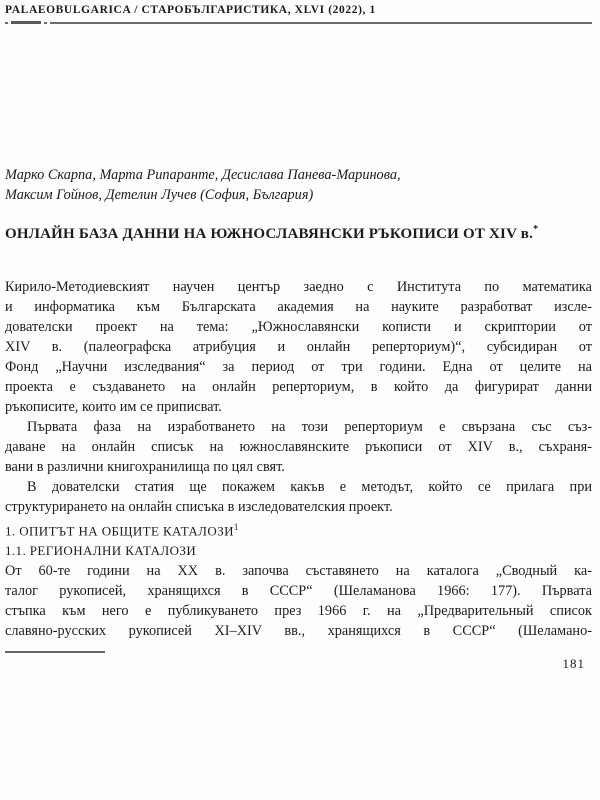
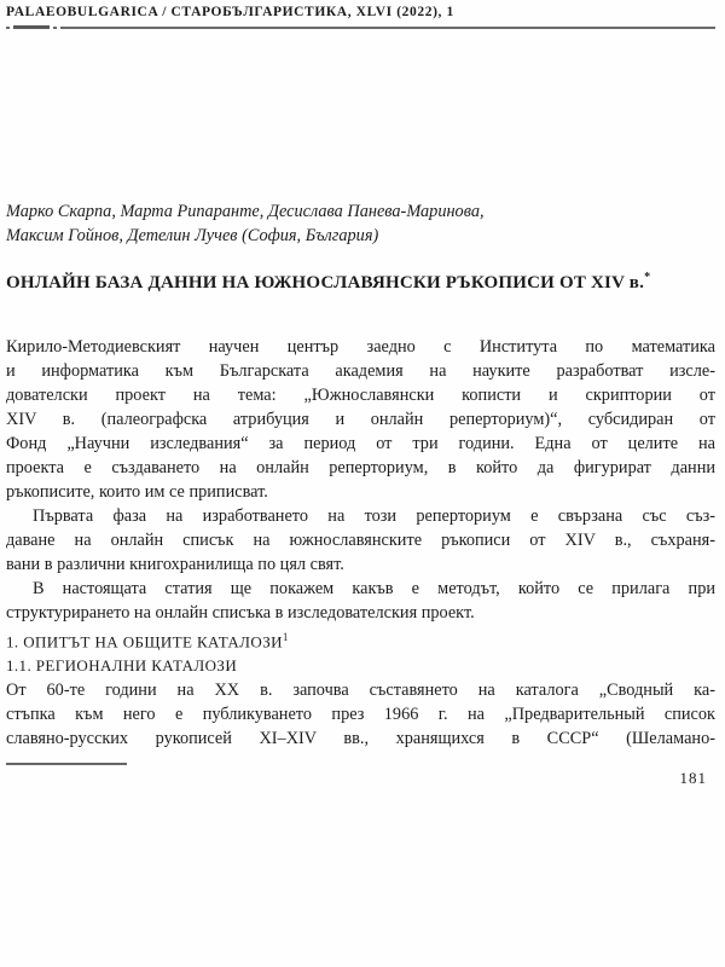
  PALAEOBULGARICA / СТАРОБЪЛГАРИСТИКА, XLVI (2022), 1
  Марко Скарпа, Марта Рипаранте, Десислава Панева-Маринова,
  Максим Гойнов, Детелин Лучев (София, България)
  ОНЛАЙН БАЗА ДАННИ НА ЮЖНОСЛАВЯНСКИ РЪКОПИСИ ОТ XIV в.*
  Кирило-Методиевският научен център заедно с Института по математика
  и информатика към Българската академия на науките разработват изсле-
  дователски проект на тема: „Южнославянски кописти и скриптории от
  XIV в. (палеографска атрибуция и онлайн реперториум)“, субсидиран от
  Фонд „Научни изследвания“ за период от три години. Една от целите на
  проекта е създаването на онлайн реперториум, в който да фигурират данни
  ръкописите, които им се приписват.
  Първата фаза на изработването на този реперториум е свързана със съз-
  даване на онлайн списък на южнославянските ръкописи от XIV в., съхраня-
  вани в различни книгохранилища по цял свят.
- В дователски статия ще покажем какъв е методът, който се прилага при
+ В настоящата статия ще покажем какъв е методът, който се прилага при
  структурирането на онлайн списъка в изследователския проект.
  1. ОПИТЪТ НА ОБЩИТЕ КАТАЛОЗИ1
  1.1. РЕГИОНАЛНИ КАТАЛОЗИ
  От 60-те години на XX в. започва съставянето на каталога „Сводный ка-
- талог рукописей, хранящихся в СССР“ (Шеламанова 1966: 177). Първата
  стъпка към него е публикуването през 1966 г. на „Предварительный список
  славяно-русских рукописей XI–XIV вв., хранящихся в СССР“ (Шеламано-
  181
